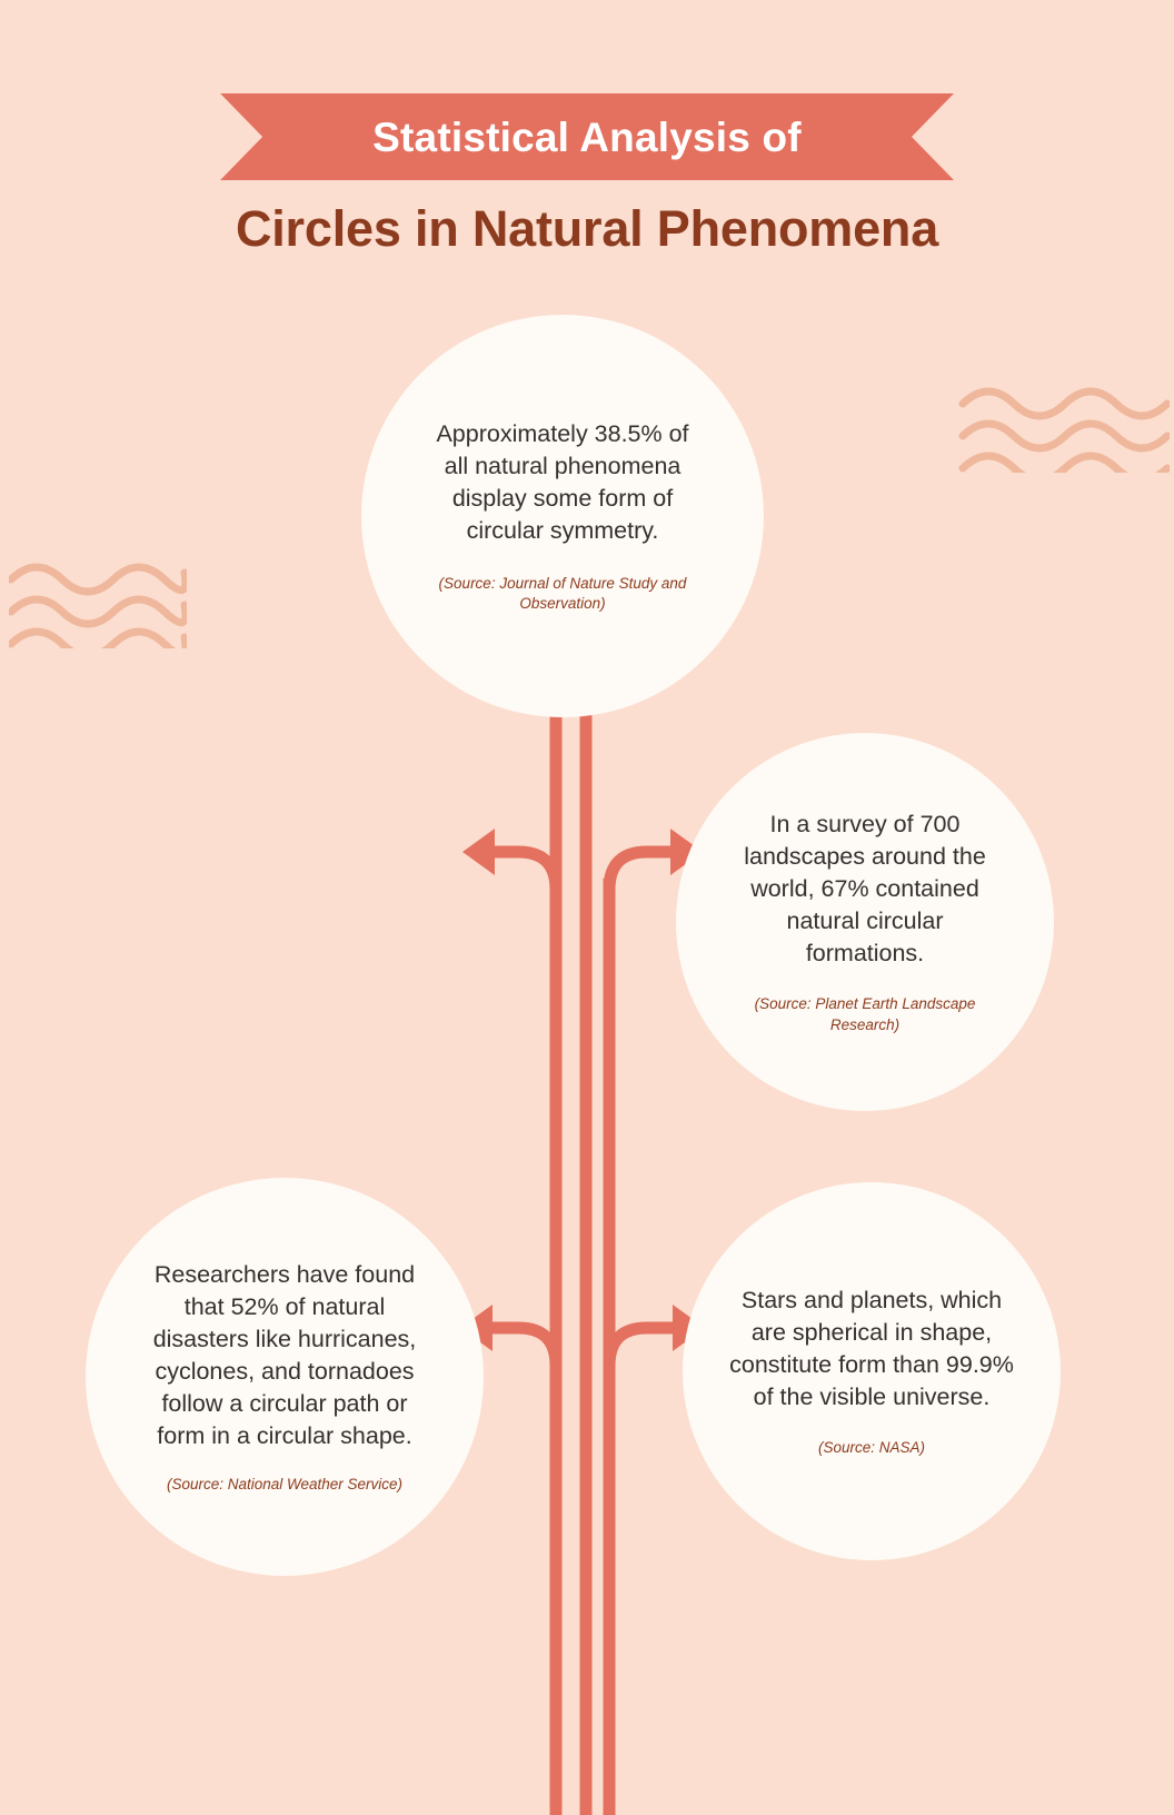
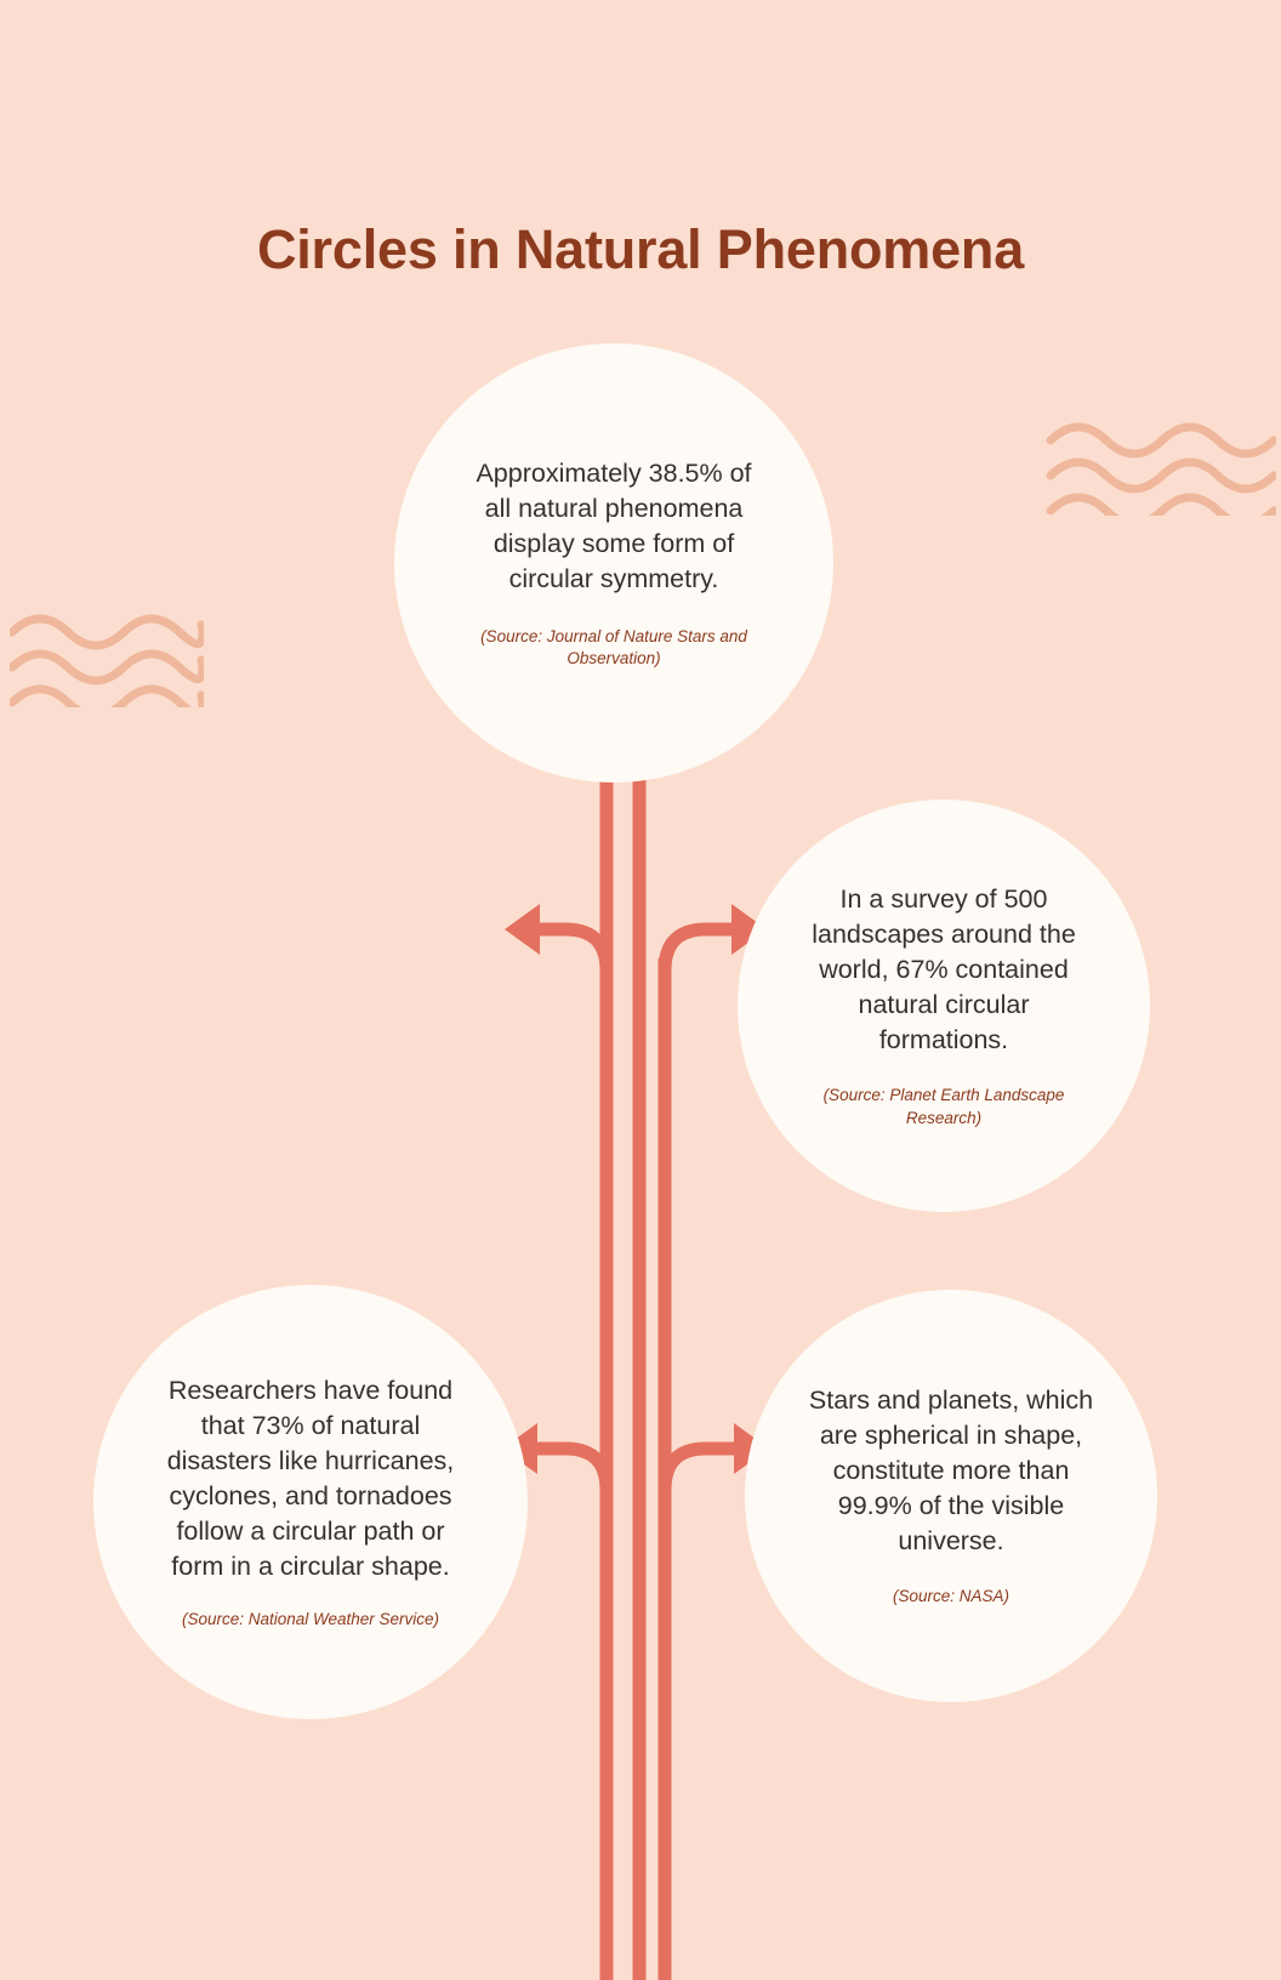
- Statistical Analysis of
  Circles in Natural Phenomena
  Approximately 38.5% of all natural phenomena display some form of circular symmetry.
- (Source: Journal of Nature Study and Observation)
+ (Source: Journal of Nature Stars and Observation)
- In a survey of 700 landscapes around the world, 67% contained natural circular formations.
+ In a survey of 500 landscapes around the world, 67% contained natural circular formations.
  (Source: Planet Earth Landscape Research)
- Researchers have found that 52% of natural disasters like hurricanes, cyclones, and tornadoes follow a circular path or form in a circular shape.
+ Researchers have found that 73% of natural disasters like hurricanes, cyclones, and tornadoes follow a circular path or form in a circular shape.
  (Source: National Weather Service)
- Stars and planets, which are spherical in shape, constitute form than 99.9% of the visible universe.
+ Stars and planets, which are spherical in shape, constitute more than 99.9% of the visible universe.
  (Source: NASA)
